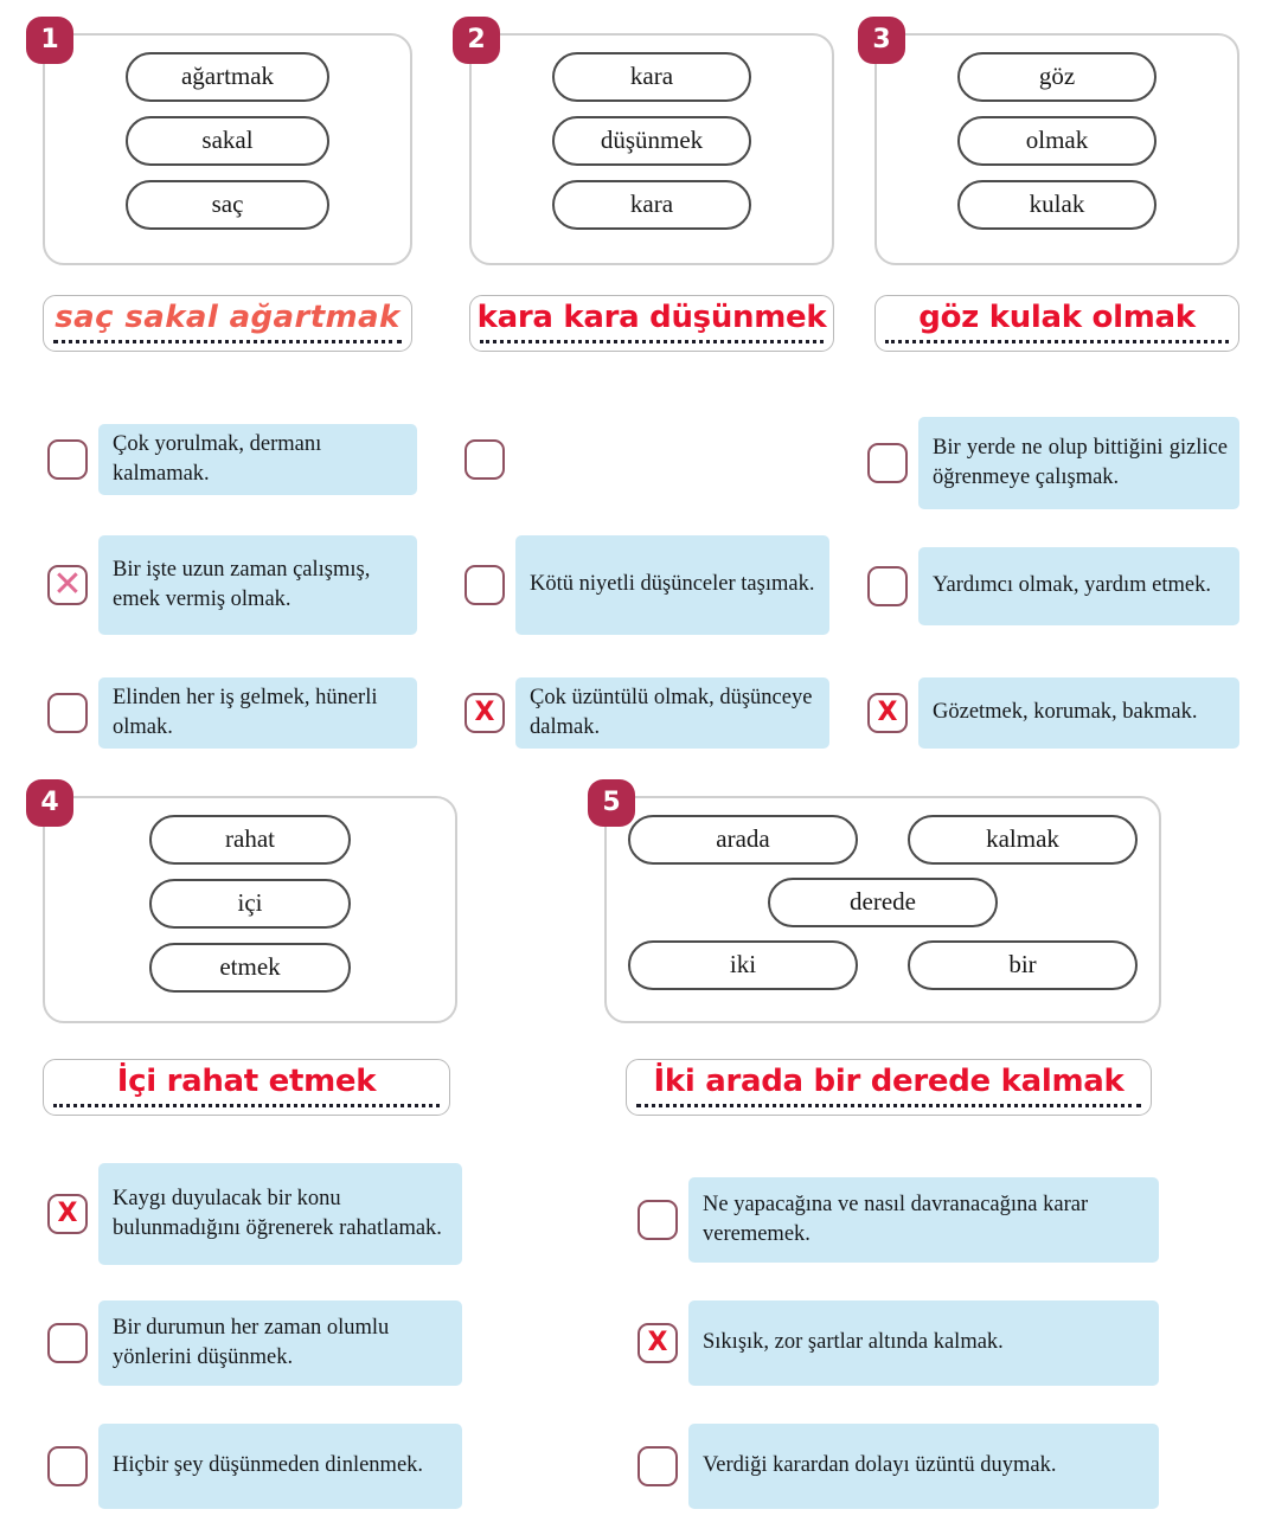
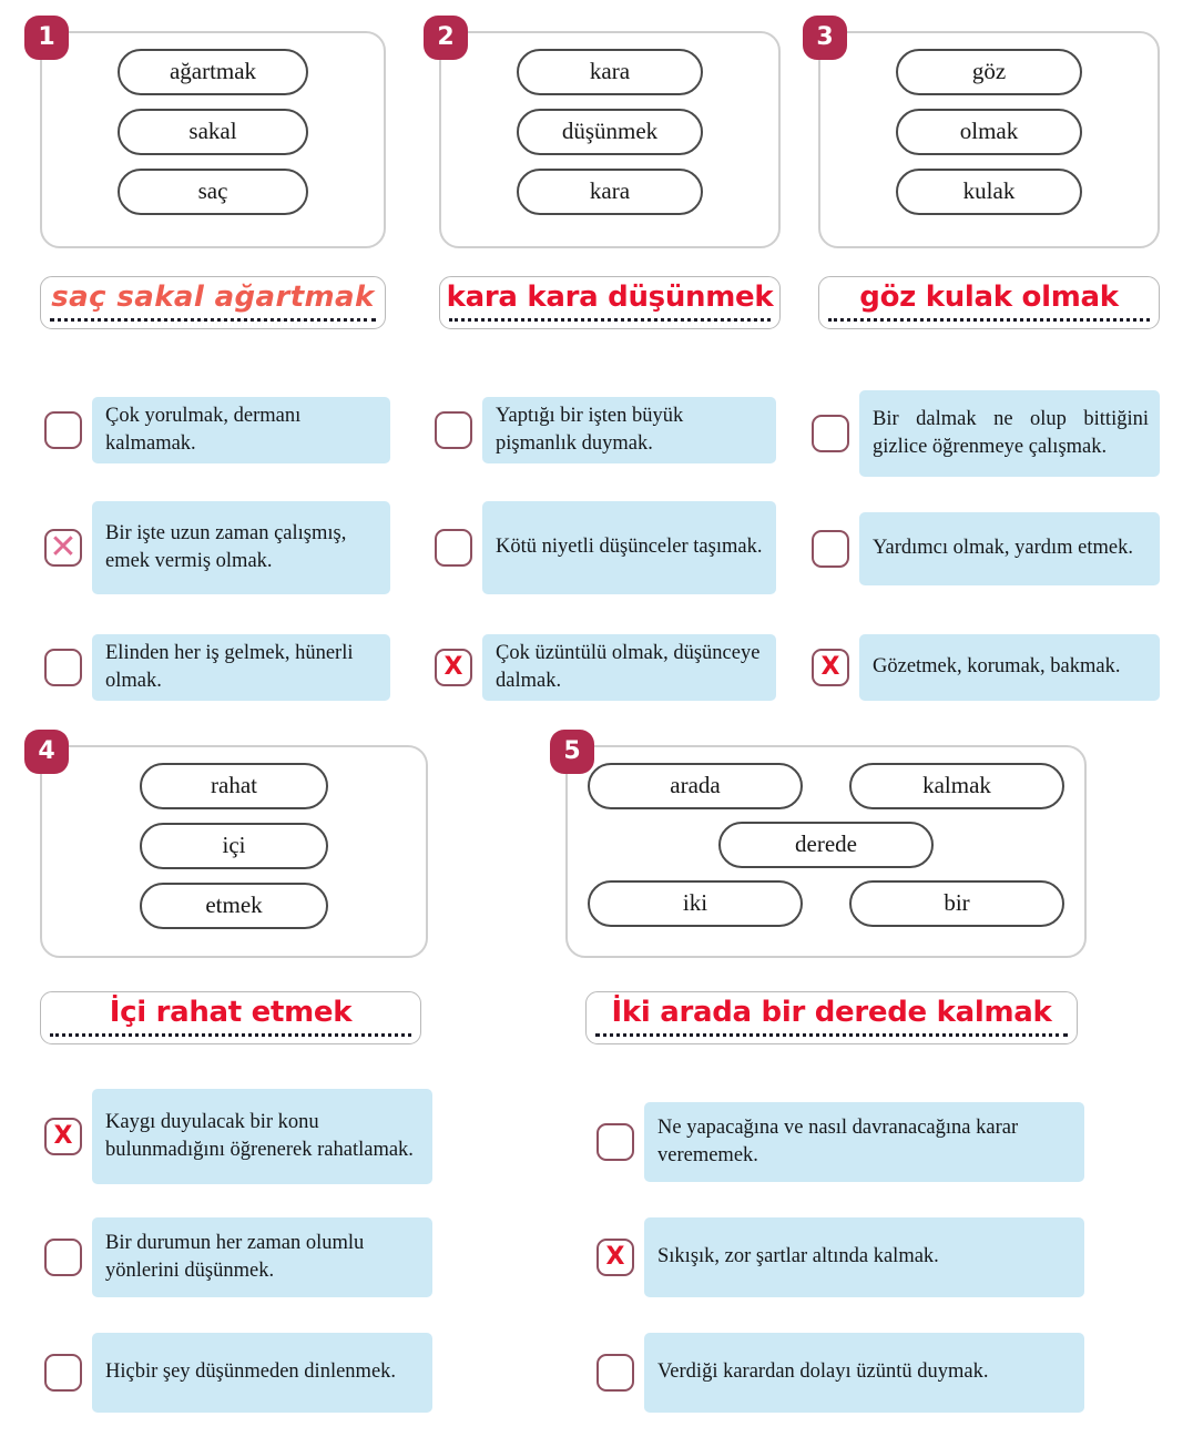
  1
  ağartmak
  sakal
  saç
  saç sakal ağartmak
  Çok yorulmak, dermanı kalmamak.
  ✕
  Bir işte uzun zaman çalışmış, emek vermiş olmak.
  Elinden her iş gelmek, hünerli olmak.
  2
  kara
  düşünmek
  kara
  kara kara düşünmek
+ Yaptığı bir işten büyük pişmanlık duymak.
  Kötü niyetli düşünceler taşımak.
  X
  Çok üzüntülü olmak, düşünceye dalmak.
  3
  göz
  olmak
  kulak
  göz kulak olmak
- Bir yerde ne olup bittiğini gizlice öğrenmeye çalışmak.
+ Bir dalmak ne olup bittiğini gizlice öğrenmeye çalışmak.
  Yardımcı olmak, yardım etmek.
  X
  Gözetmek, korumak, bakmak.
  4
  rahat
  içi
  etmek
  İçi rahat etmek
  X
  Kaygı duyulacak bir konu bulunmadığını öğrenerek rahatlamak.
  Bir durumun her zaman olumlu yönlerini düşünmek.
  Hiçbir şey düşünmeden dinlenmek.
  5
  arada
  kalmak
  derede
  iki
  bir
  İki arada bir derede kalmak
  Ne yapacağına ve nasıl davranacağına karar verememek.
  X
  Sıkışık, zor şartlar altında kalmak.
  Verdiği karardan dolayı üzüntü duymak.
